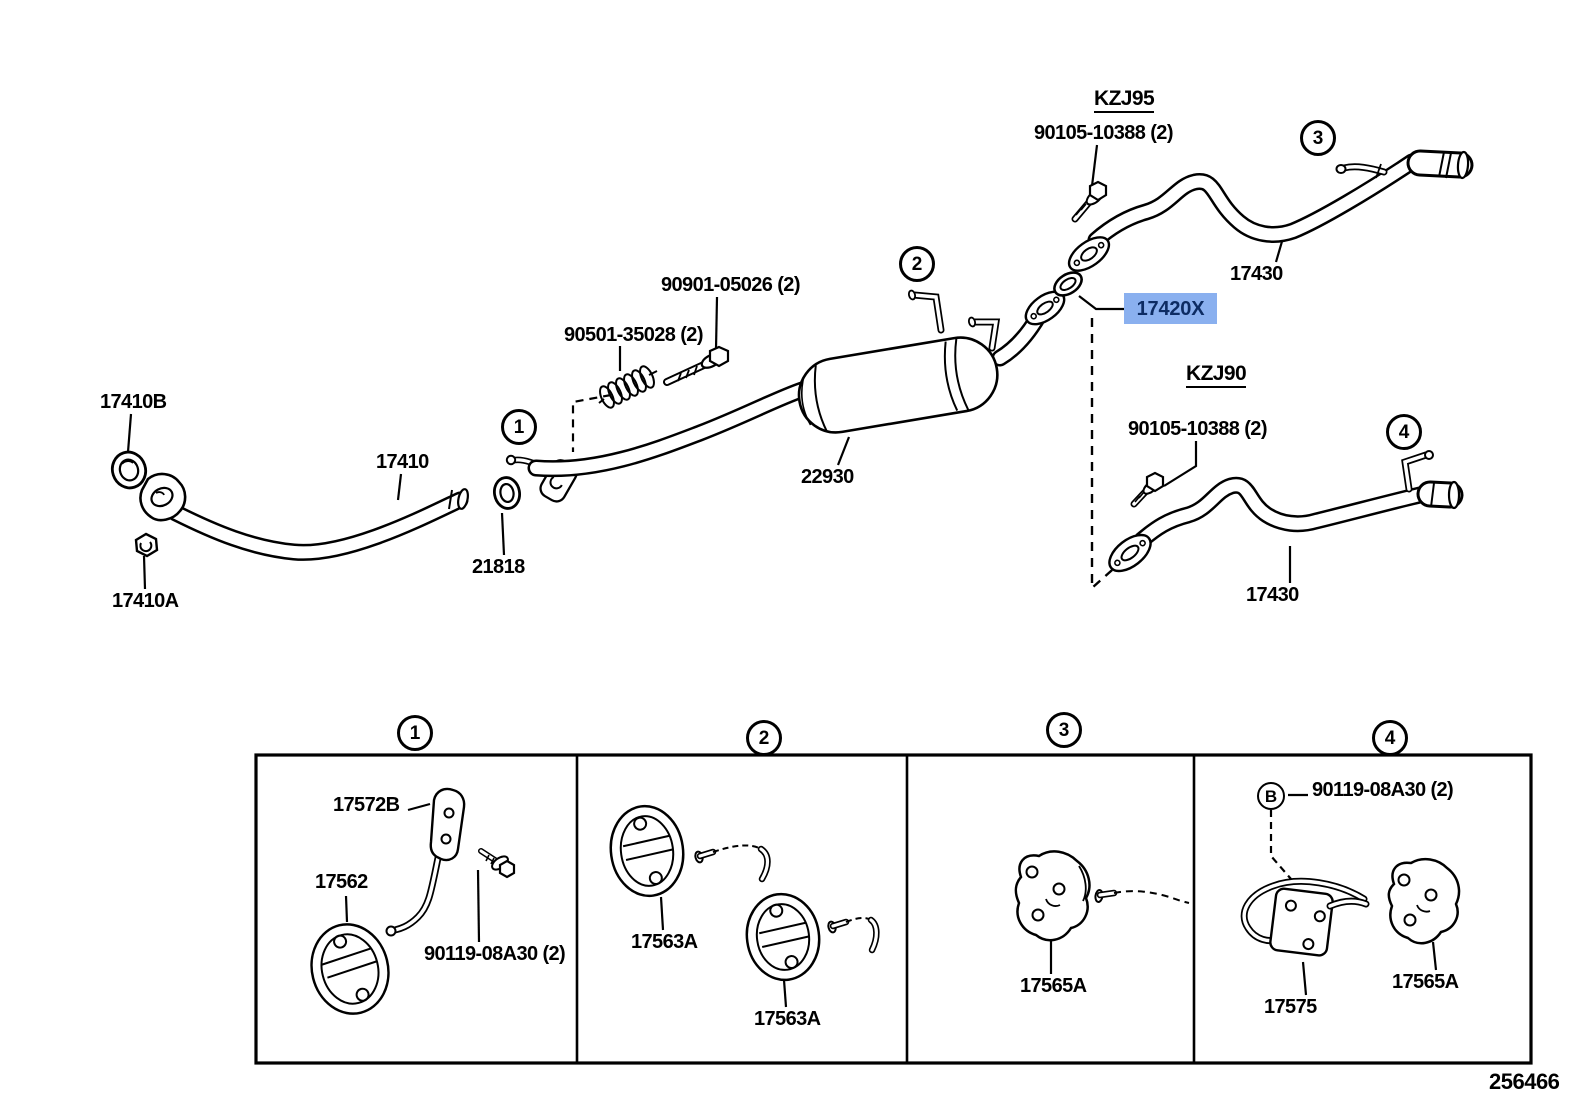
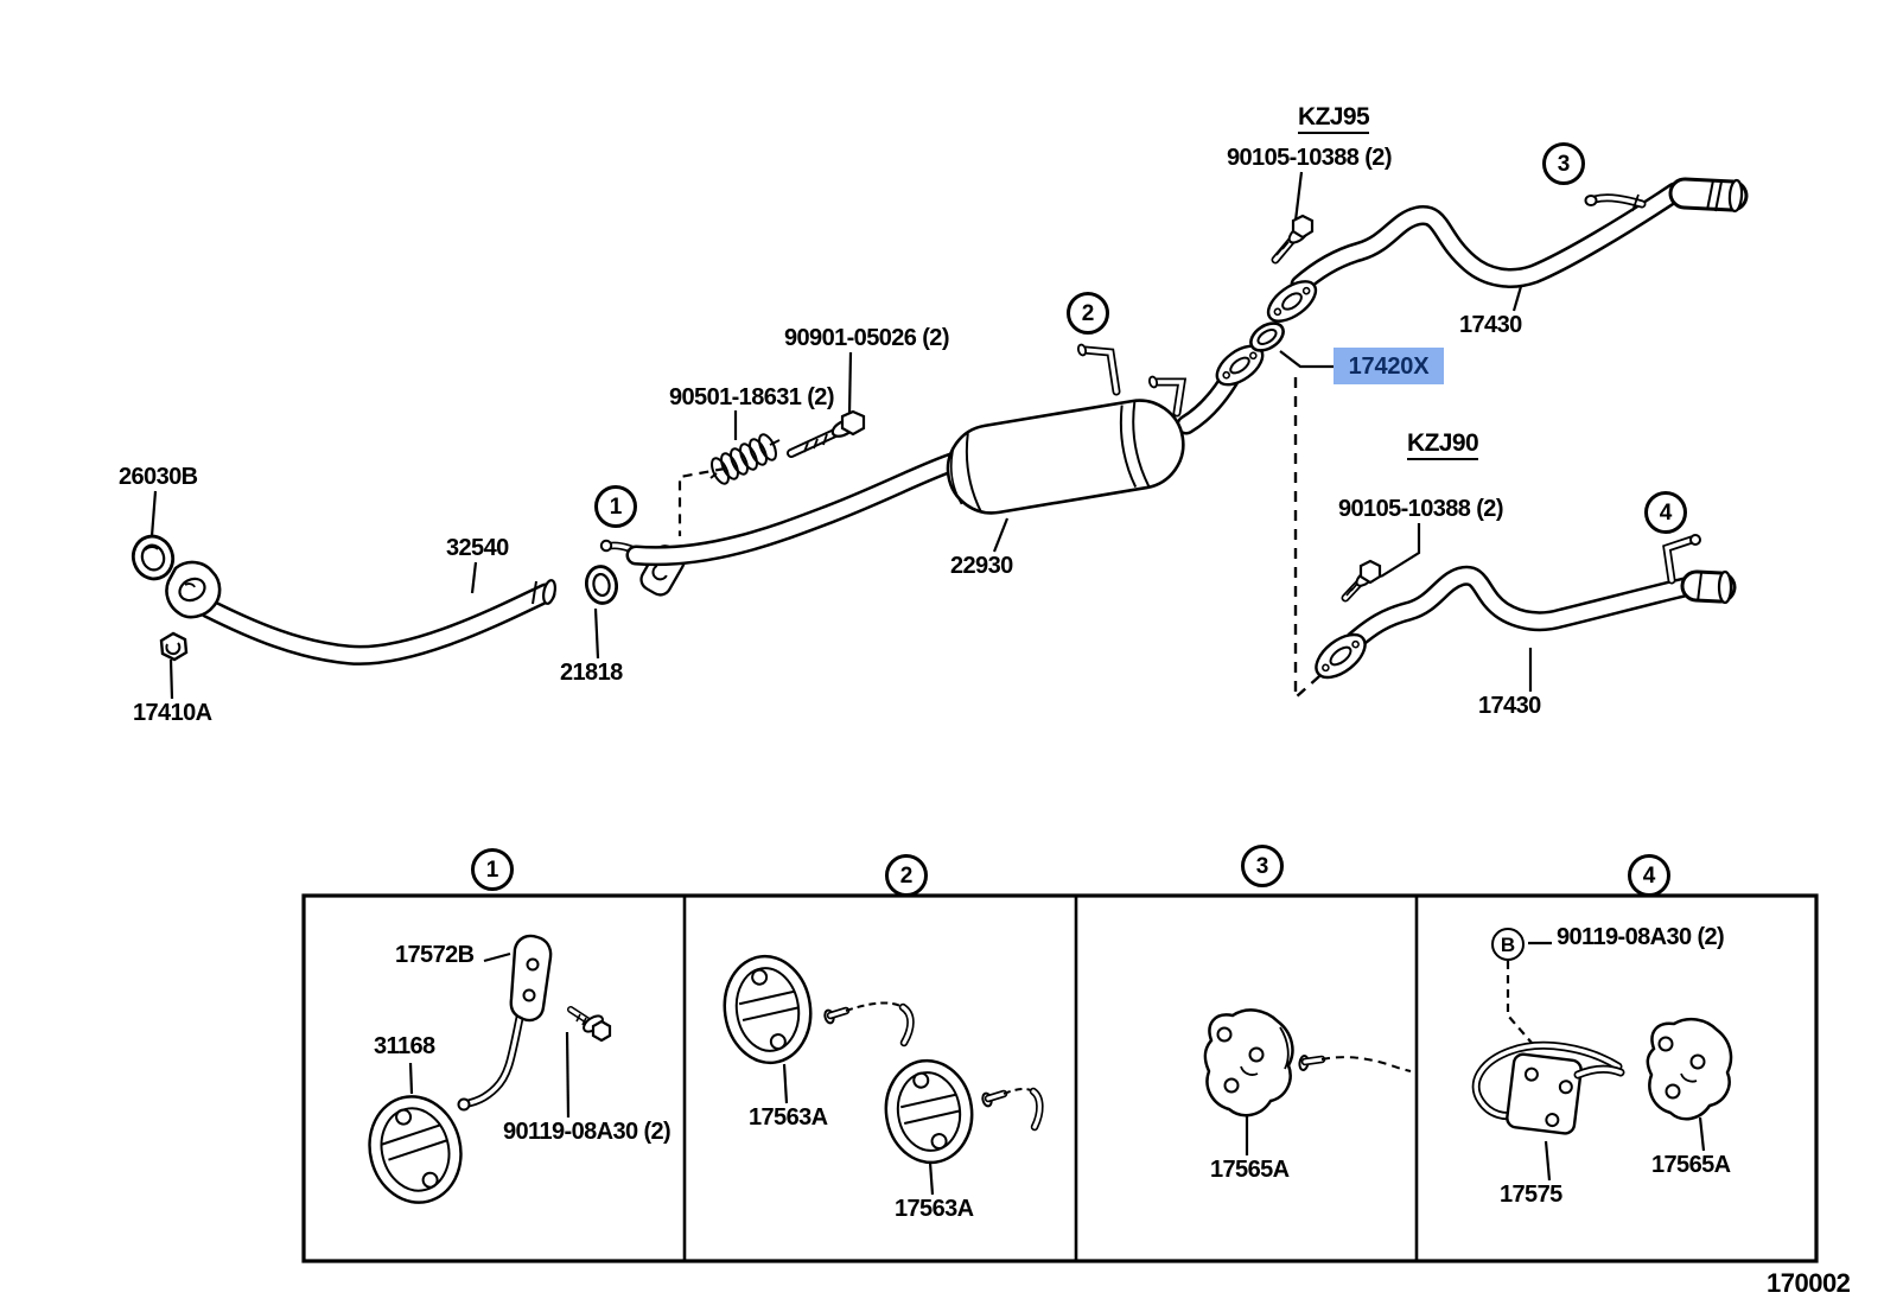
- 17410B
+ 26030B
- 17410
+ 32540
  17410A
  21818
- 90501-35028 (2)
+ 90501-18631 (2)
  90901-05026 (2)
  22930
  17420X
  KZJ95
  90105-10388 (2)
  17430
  KZJ90
  90105-10388 (2)
  17430
  1
  2
  3
  4
  1
  2
  3
  4
  B
  17572B
- 17562
+ 31168
  90119-08A30 (2)
  17563A
  17563A
  17565A
  90119-08A30 (2)
  17575
  17565A
- 256466
+ 170002
